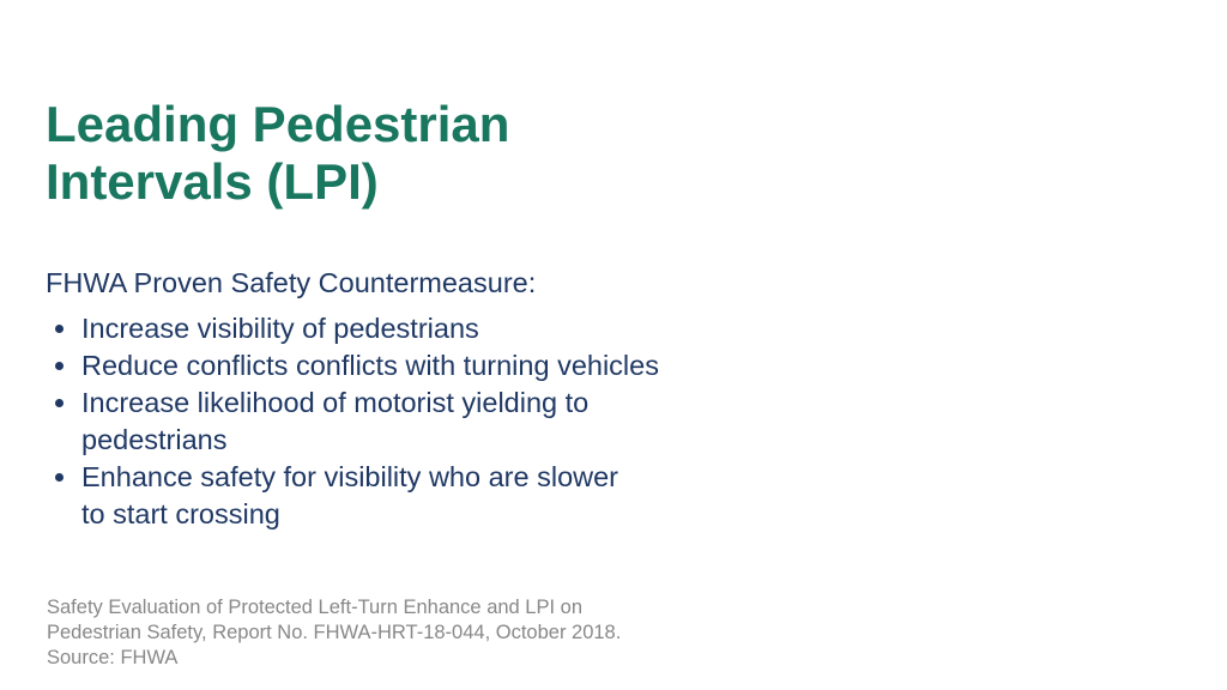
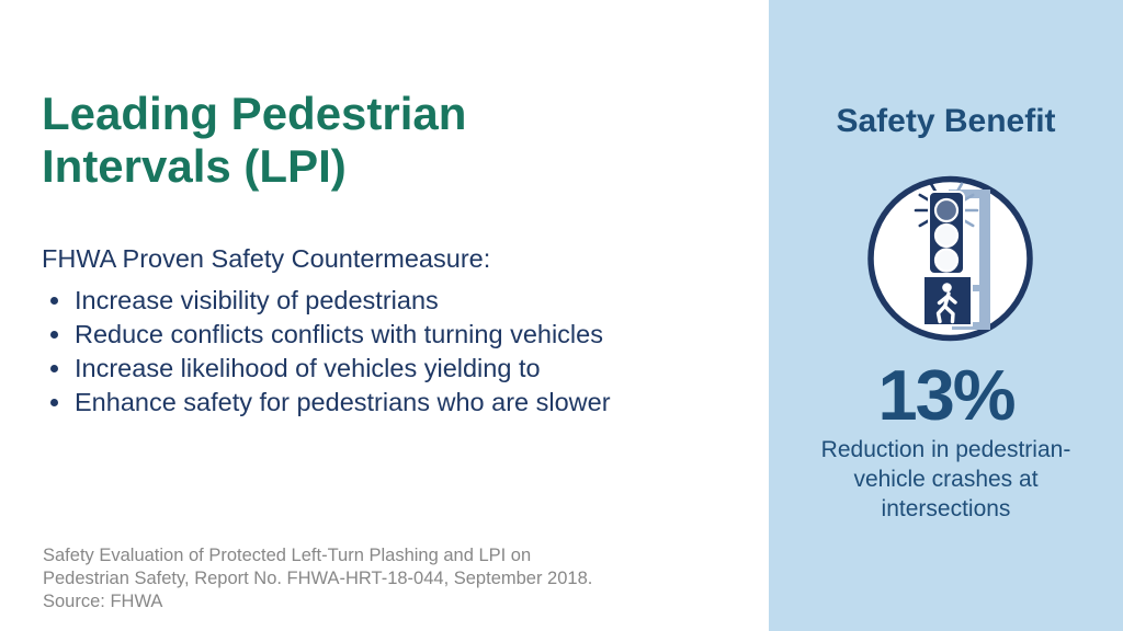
  Leading Pedestrian
  Intervals (LPI)
  FHWA Proven Safety Countermeasure:
  Increase visibility of pedestrians
  Reduce conflicts conflicts with turning vehicles
- Increase likelihood of motorist yielding to
+ Increase likelihood of vehicles yielding to
- pedestrians
- Enhance safety for visibility who are slower
+ Enhance safety for pedestrians who are slower
- to start crossing
- Safety Evaluation of Protected Left-Turn Enhance and LPI on
+ Safety Evaluation of Protected Left-Turn Plashing and LPI on
- Pedestrian Safety, Report No. FHWA-HRT-18-044, October 2018.
+ Pedestrian Safety, Report No. FHWA-HRT-18-044, September 2018.
  Source: FHWA
+ Safety Benefit
+ 13%
+ Reduction in pedestrian-
+ vehicle crashes at
+ intersections
